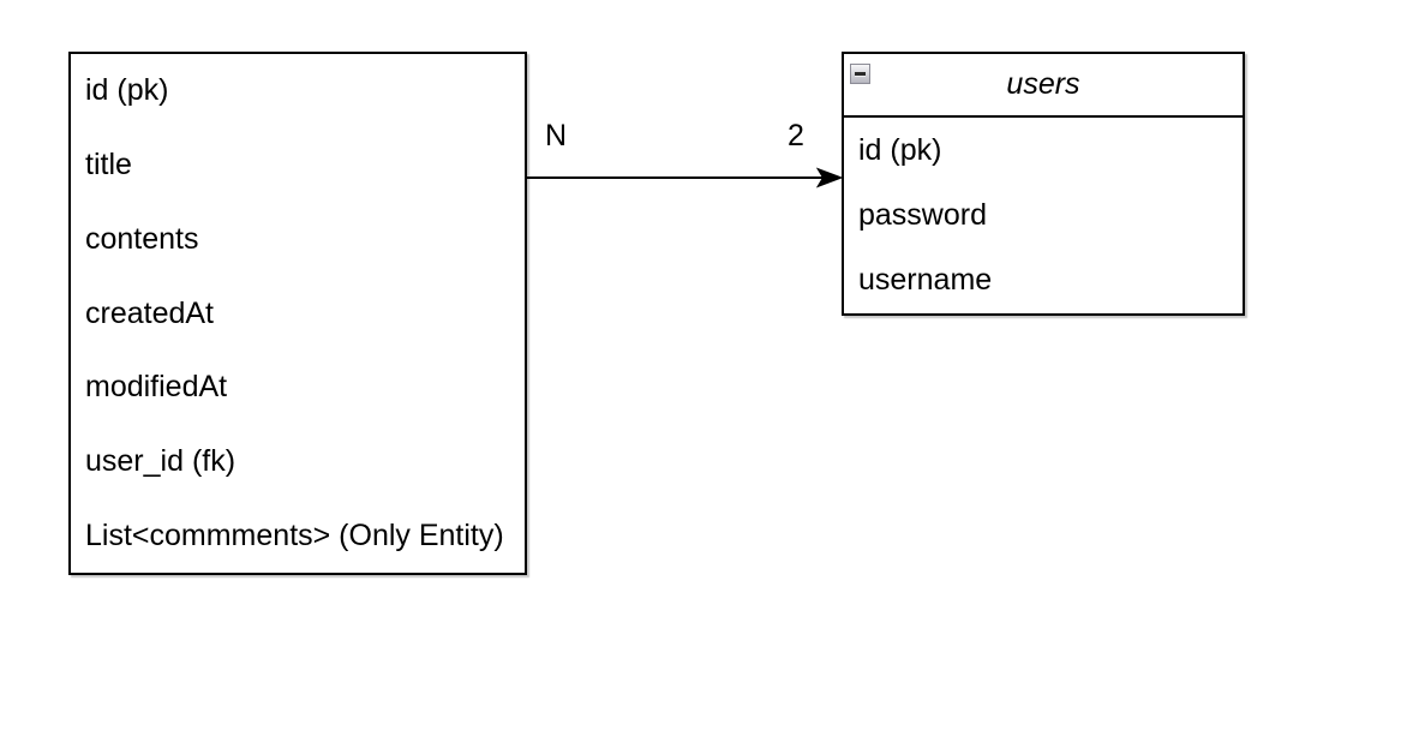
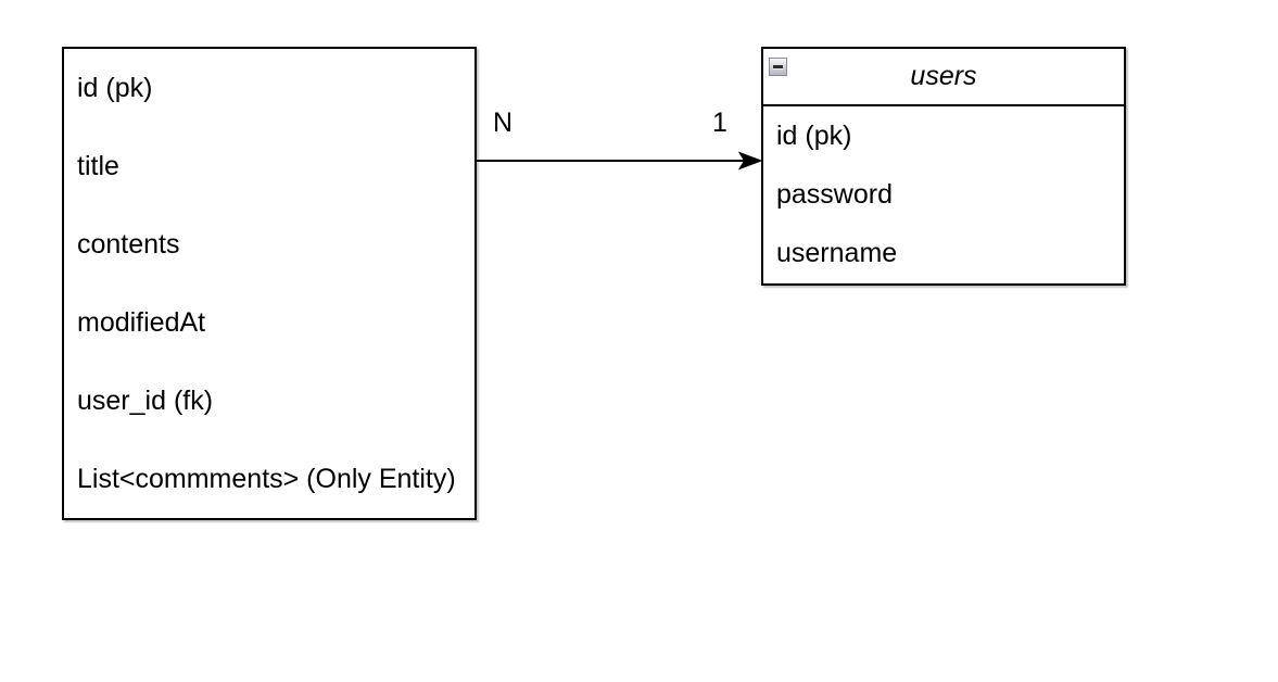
  id (pk)
  title
  contents
- createdAt
  modifiedAt
  user_id (fk)
  List<commments> (Only Entity)
  users
  id (pk)
  password
  username
  N
- 2
+ 1
